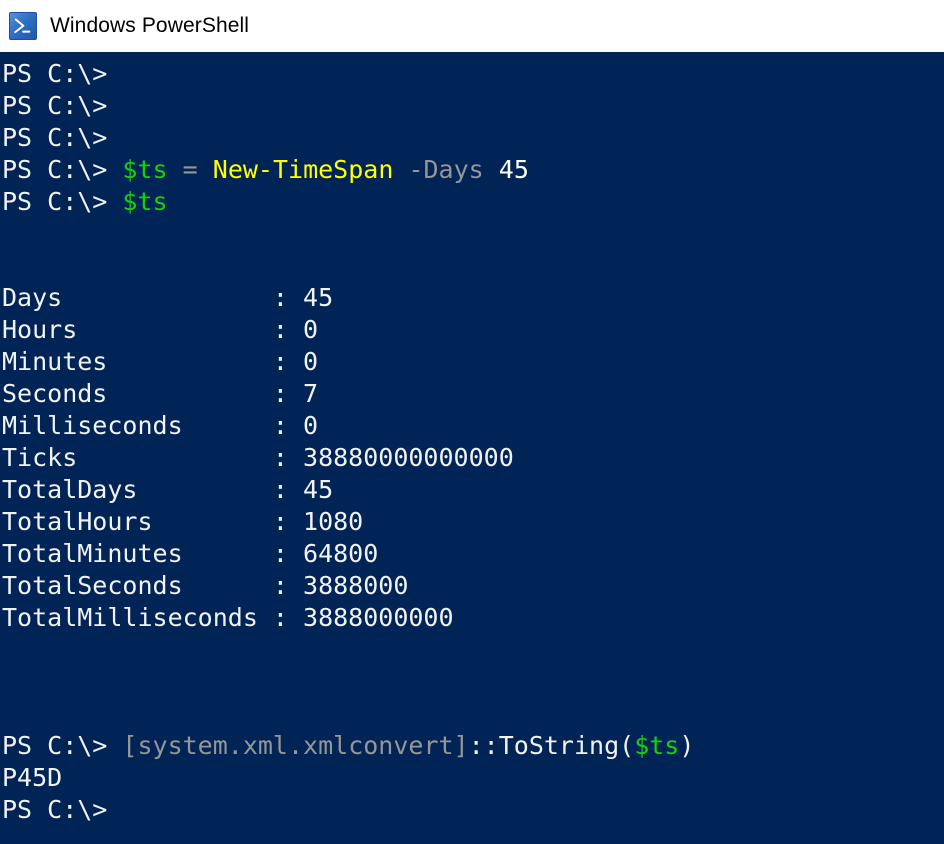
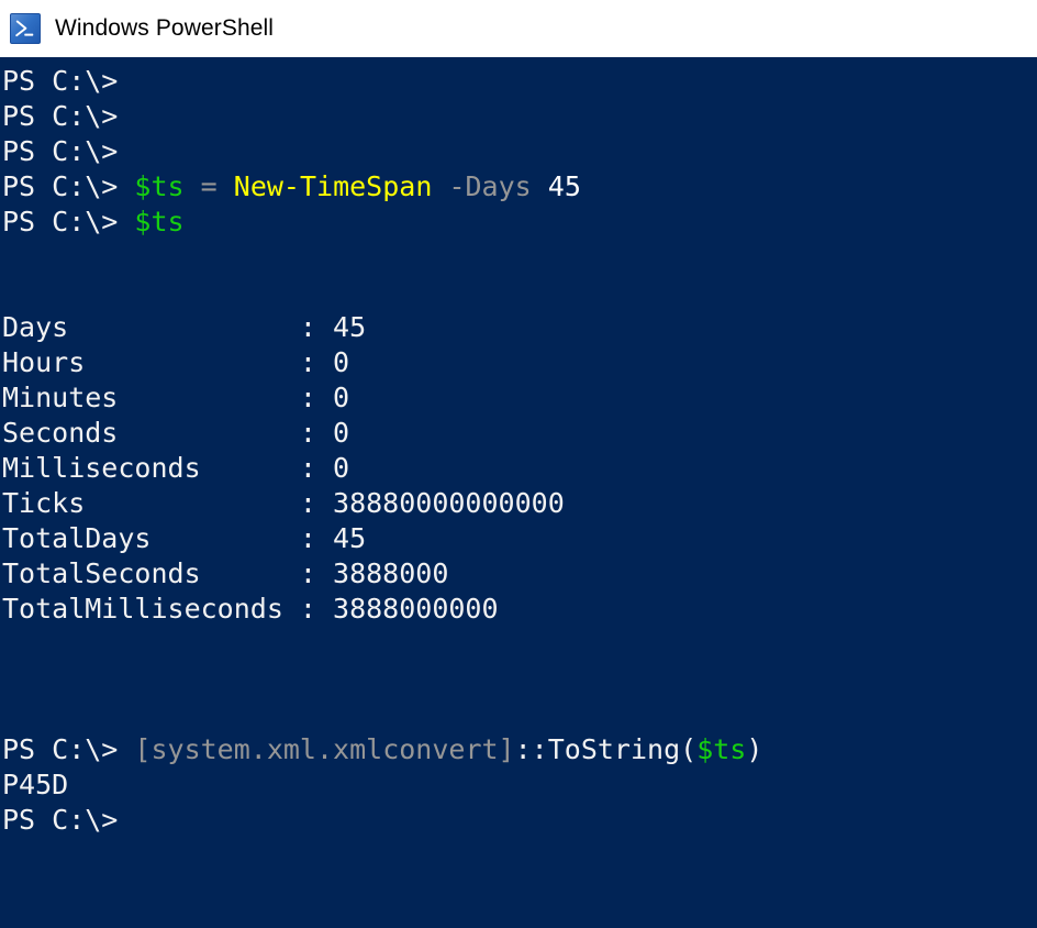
  Windows PowerShell
  PS C:\>
  PS C:\>
  PS C:\>
  PS C:\> $ts = New-TimeSpan -Days 45
  PS C:\> $ts
  Days : 45
  Hours : 0
  Minutes : 0
- Seconds : 7
+ Seconds : 0
  Milliseconds : 0
  Ticks : 38880000000000
  TotalDays : 45
- TotalHours : 1080
- TotalMinutes : 64800
  TotalSeconds : 3888000
  TotalMilliseconds : 3888000000
  PS C:\> [system.xml.xmlconvert]::ToString($ts)
  P45D
  PS C:\>
